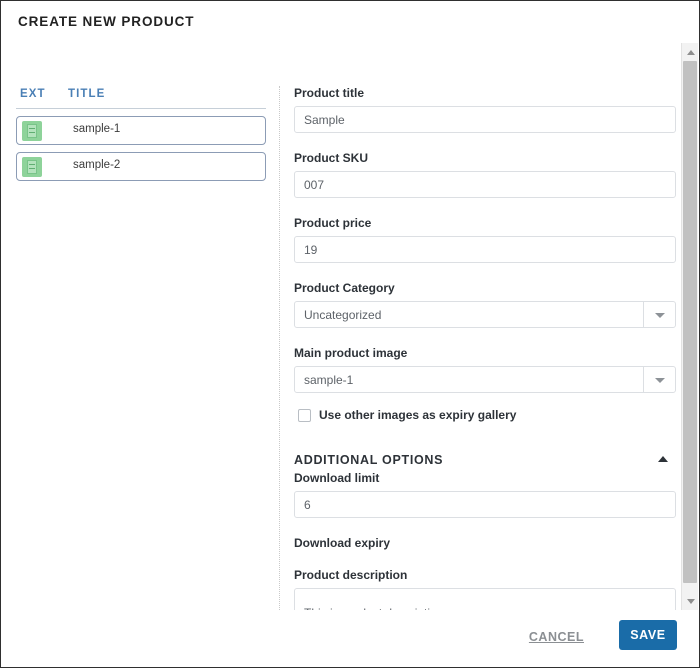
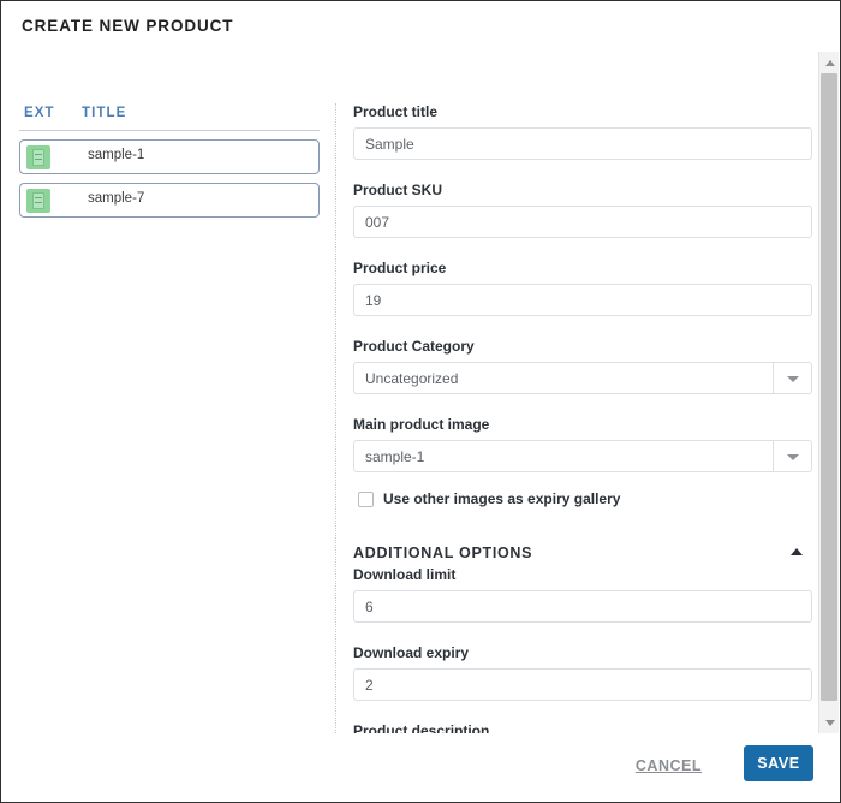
  CREATE NEW PRODUCT
  EXT
  TITLE
  sample-1
- sample-2
+ sample-7
  Product title
  Sample
  Product SKU
  007
  Product price
  19
  Product Category
  Uncategorized
  Main product image
  sample-1
  Use other images as expiry gallery
  ADDITIONAL OPTIONS
  Download limit
  6
  Download expiry
+ 2
  Product description
  CANCEL
  SAVE
